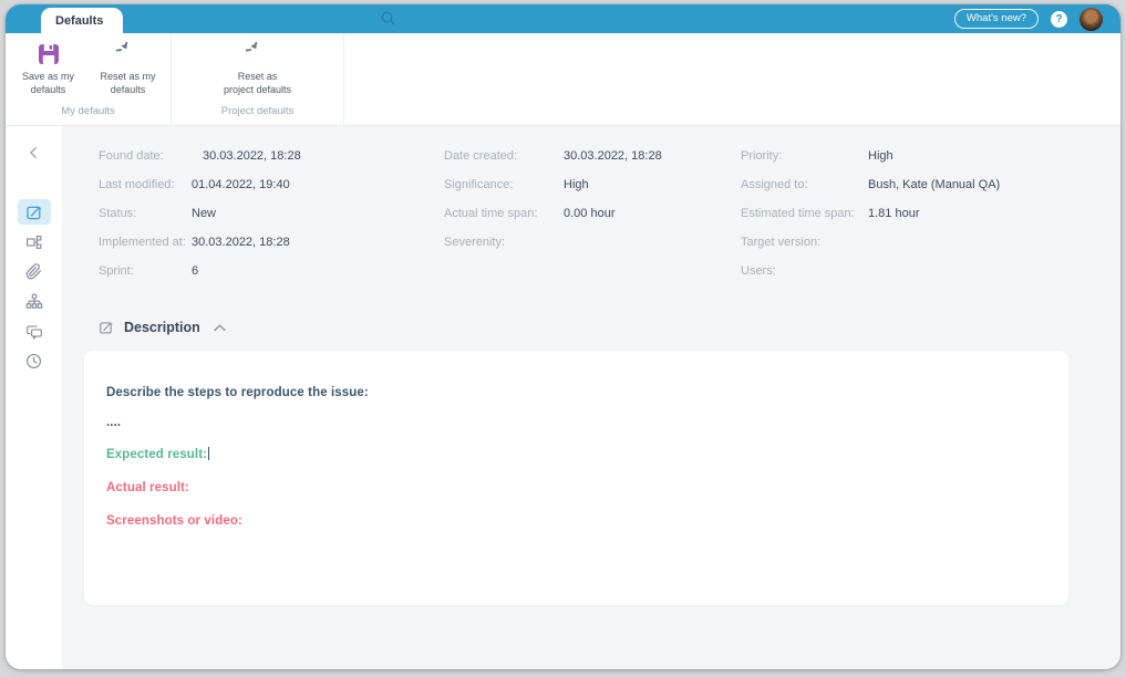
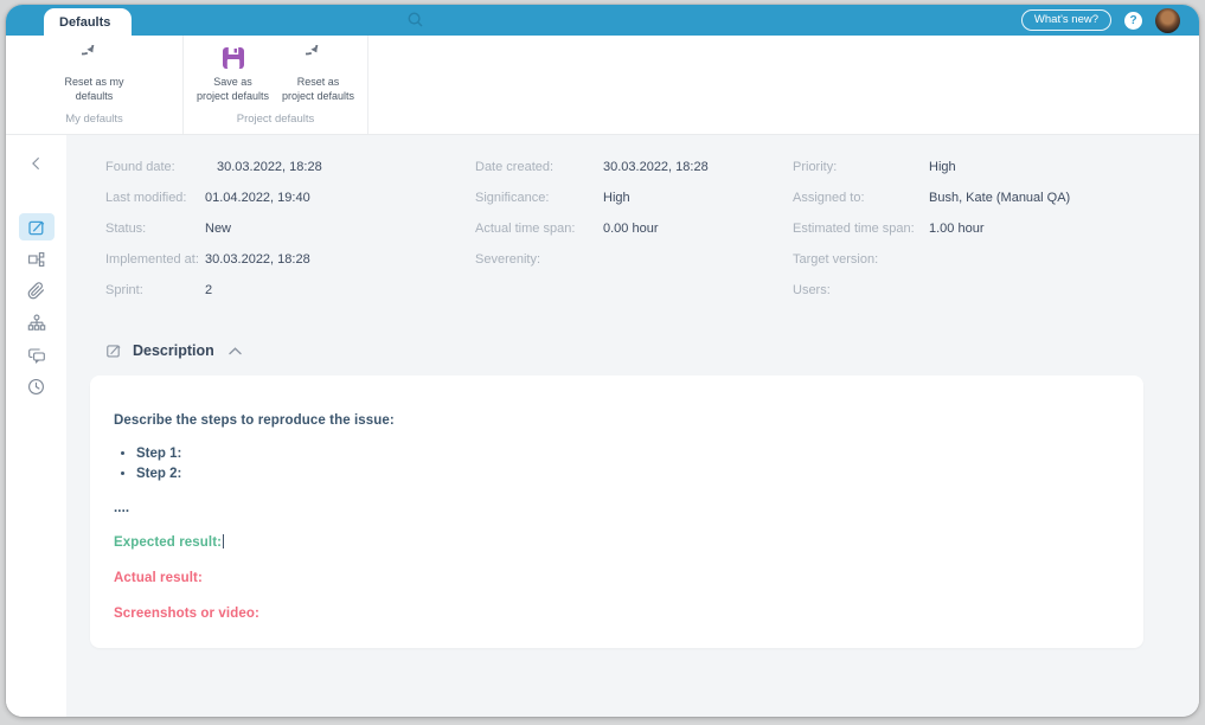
  Defaults
  What's new?
  ?
- Save as my defaults
  Reset as my defaults
  My defaults
+ Save as project defaults
  Reset as project defaults
  Project defaults
  Found date:
  30.03.2022, 18:28
  Last modified:
  01.04.2022, 19:40
  Status:
  New
  Implemented at:
  30.03.2022, 18:28
  Sprint:
- 6
+ 2
  Date created:
  30.03.2022, 18:28
  Significance:
  High
  Actual time span:
  0.00 hour
  Severenity:
  Priority:
  High
  Assigned to:
  Bush, Kate (Manual QA)
  Estimated time span:
- 1.81 hour
+ 1.00 hour
  Target version:
  Users:
  Description
  Describe the steps to reproduce the issue:
+ Step 1:
+ Step 2:
  ....
  Expected result:
  Actual result:
  Screenshots or video:
